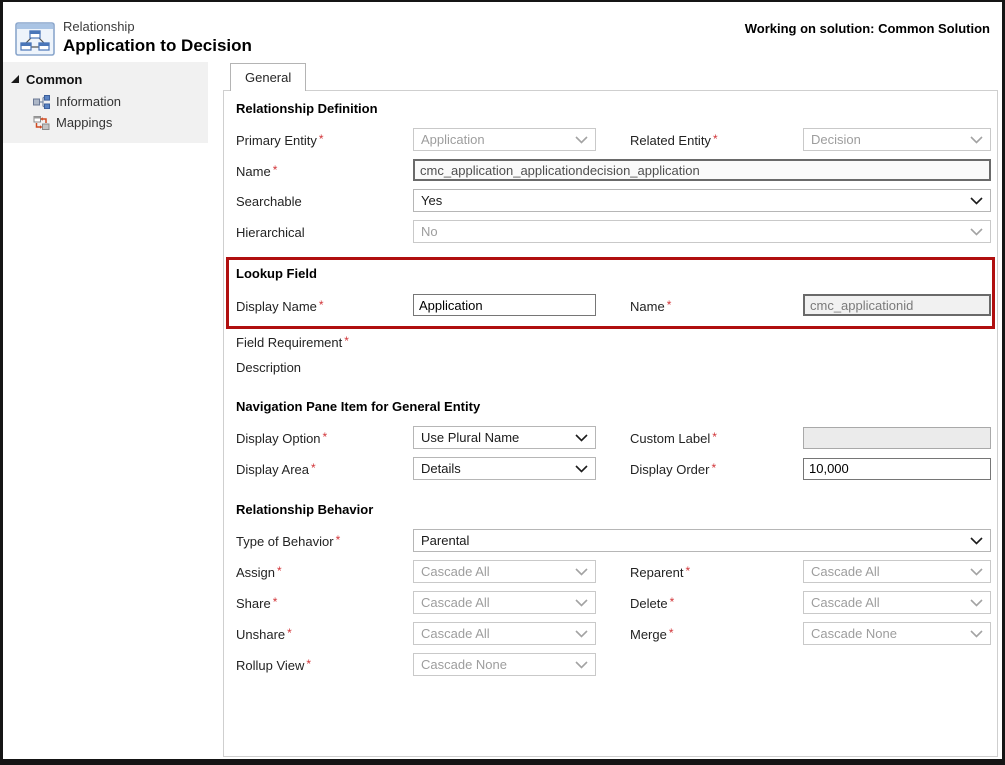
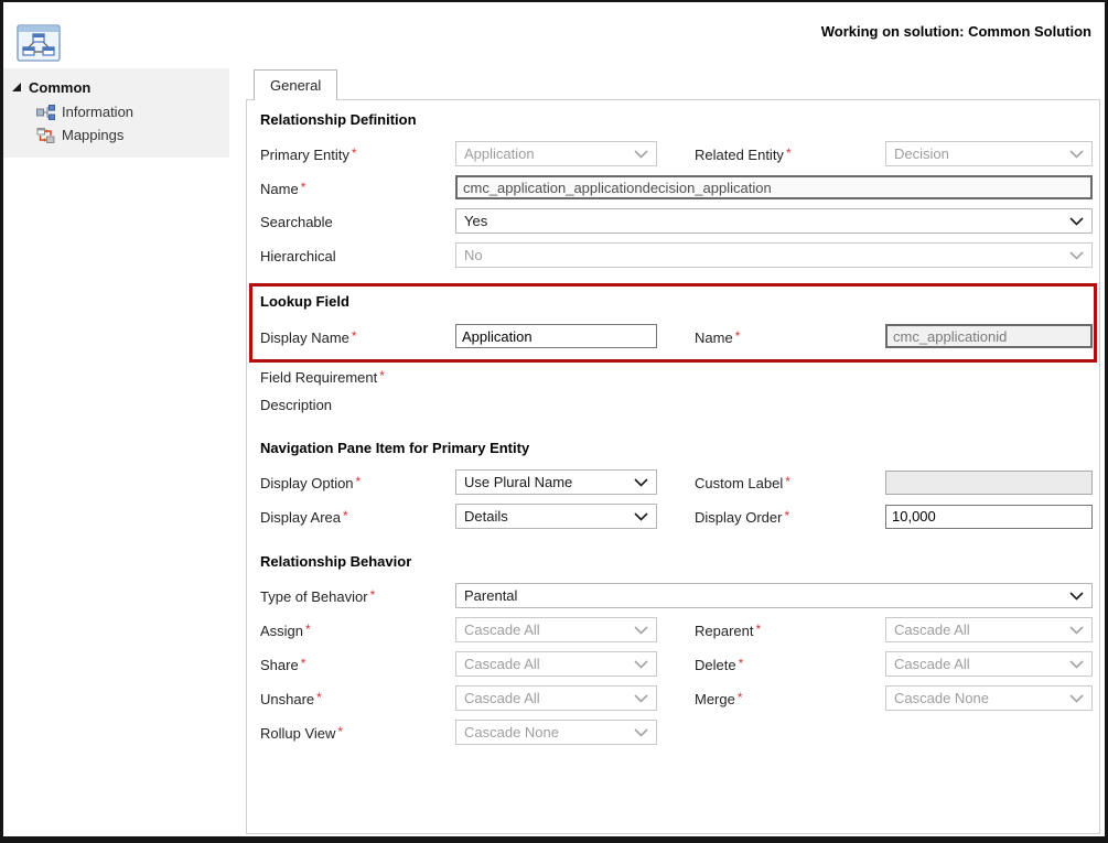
- Relationship
- Application to Decision
  Working on solution: Common Solution
  Common
  Information
  Mappings
  General
  Relationship Definition
  Primary Entity *
  Application
  Related Entity *
  Decision
  Name *
  cmc_application_applicationdecision_application
  Searchable
  Yes
  Hierarchical
  No
  Lookup Field
  Display Name *
  Application
  Name *
  cmc_applicationid
  Field Requirement *
  Description
- Navigation Pane Item for General Entity
+ Navigation Pane Item for Primary Entity
  Display Option *
  Use Plural Name
  Custom Label *
  Display Area *
  Details
  Display Order *
  10,000
  Relationship Behavior
  Type of Behavior *
  Parental
  Assign *
  Cascade All
  Reparent *
  Cascade All
  Share *
  Cascade All
  Delete *
  Cascade All
  Unshare *
  Cascade All
  Merge *
  Cascade None
  Rollup View *
  Cascade None
